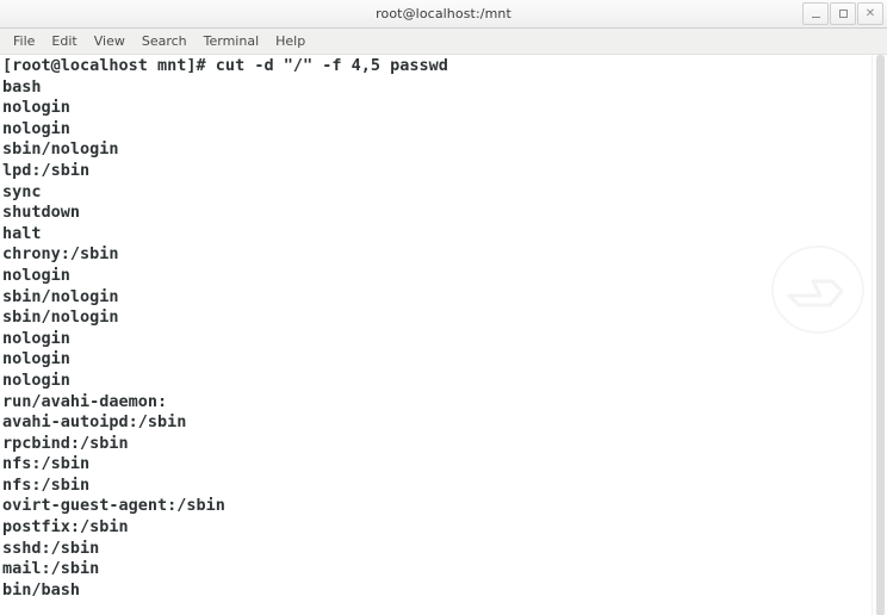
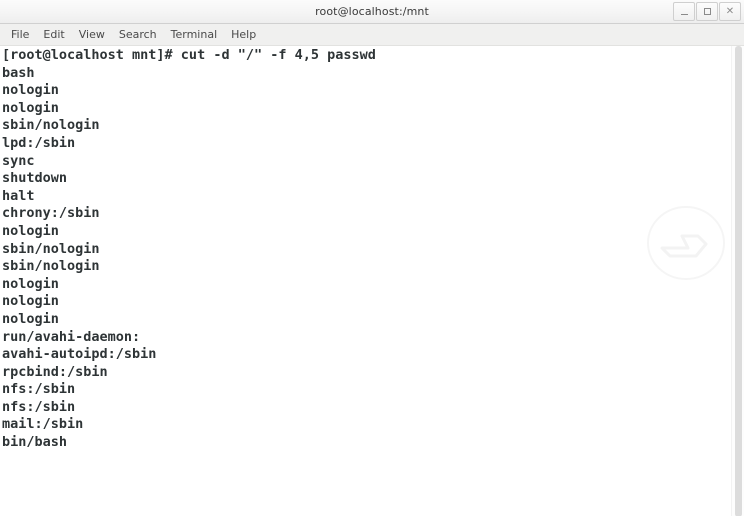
  root@localhost:/mnt
  ✕
  File
  Edit
  View
  Search
  Terminal
  Help
  [root@localhost mnt]# cut -d "/" -f 4,5 passwd
  bash
  nologin
  nologin
  sbin/nologin
  lpd:/sbin
  sync
  shutdown
  halt
  chrony:/sbin
  nologin
  sbin/nologin
  sbin/nologin
  nologin
  nologin
  nologin
  run/avahi-daemon:
  avahi-autoipd:/sbin
  rpcbind:/sbin
  nfs:/sbin
  nfs:/sbin
- ovirt-guest-agent:/sbin
- postfix:/sbin
- sshd:/sbin
  mail:/sbin
  bin/bash
